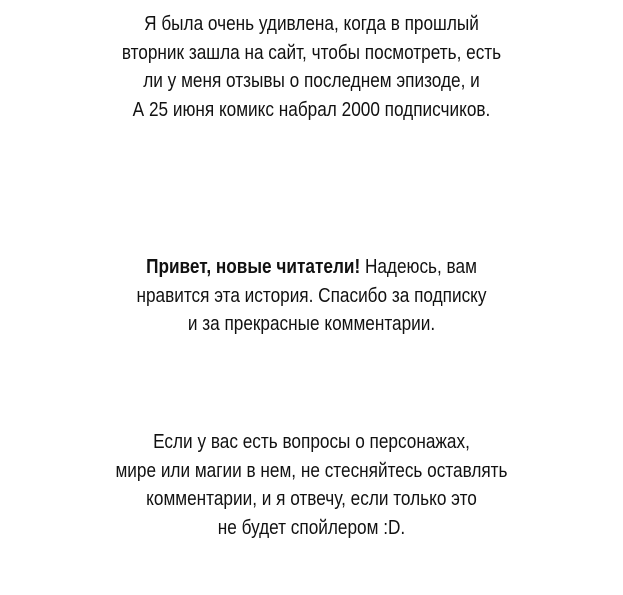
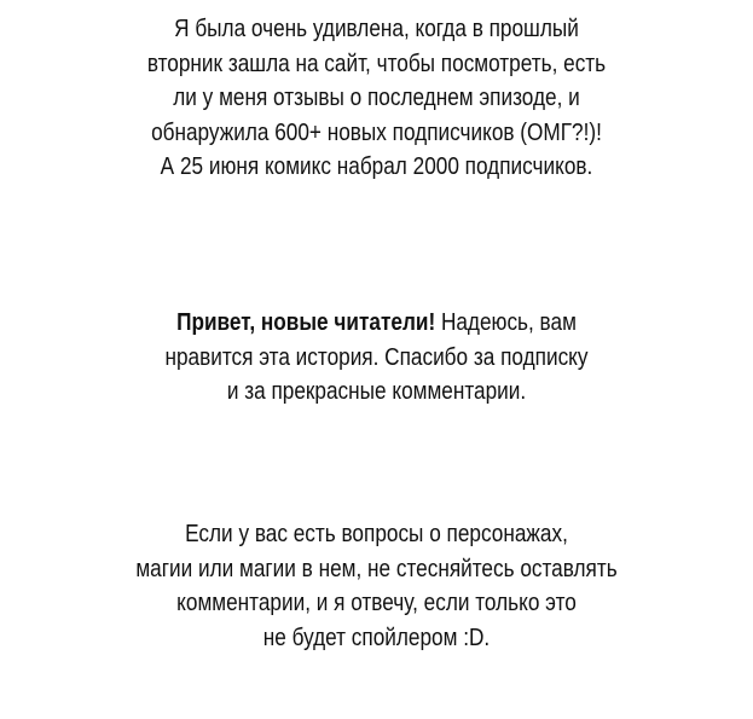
  Я была очень удивлена, когда в прошлый
  вторник зашла на сайт, чтобы посмотреть, есть
  ли у меня отзывы о последнем эпизоде, и
+ обнаружила 600+ новых подписчиков (ОМГ?!)!
  А 25 июня комикс набрал 2000 подписчиков.
  Привет, новые читатели! Надеюсь, вам
  нравится эта история. Спасибо за подписку
  и за прекрасные комментарии.
  Если у вас есть вопросы о персонажах,
- мире или магии в нем, не стесняйтесь оставлять
+ магии или магии в нем, не стесняйтесь оставлять
  комментарии, и я отвечу, если только это
  не будет спойлером :D.
